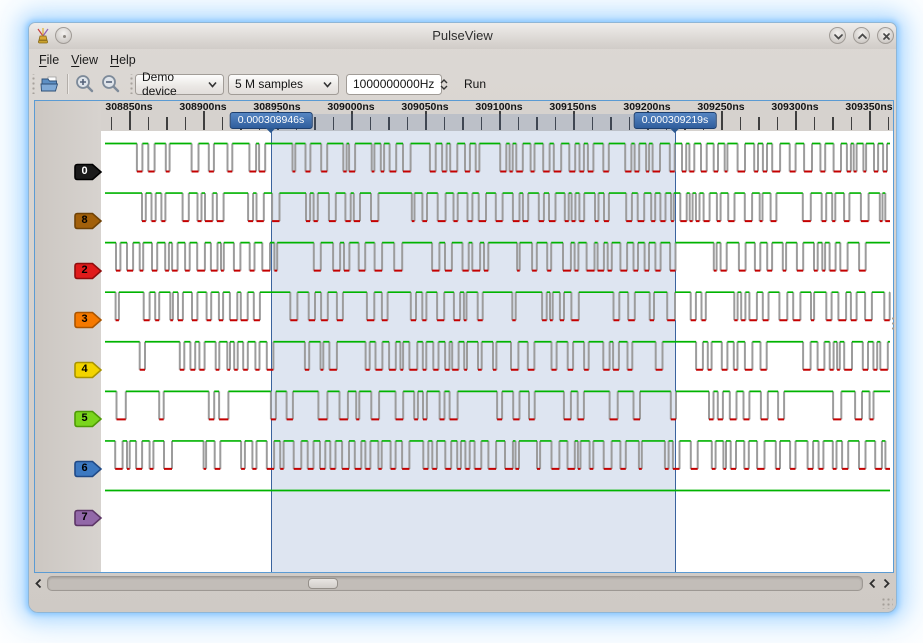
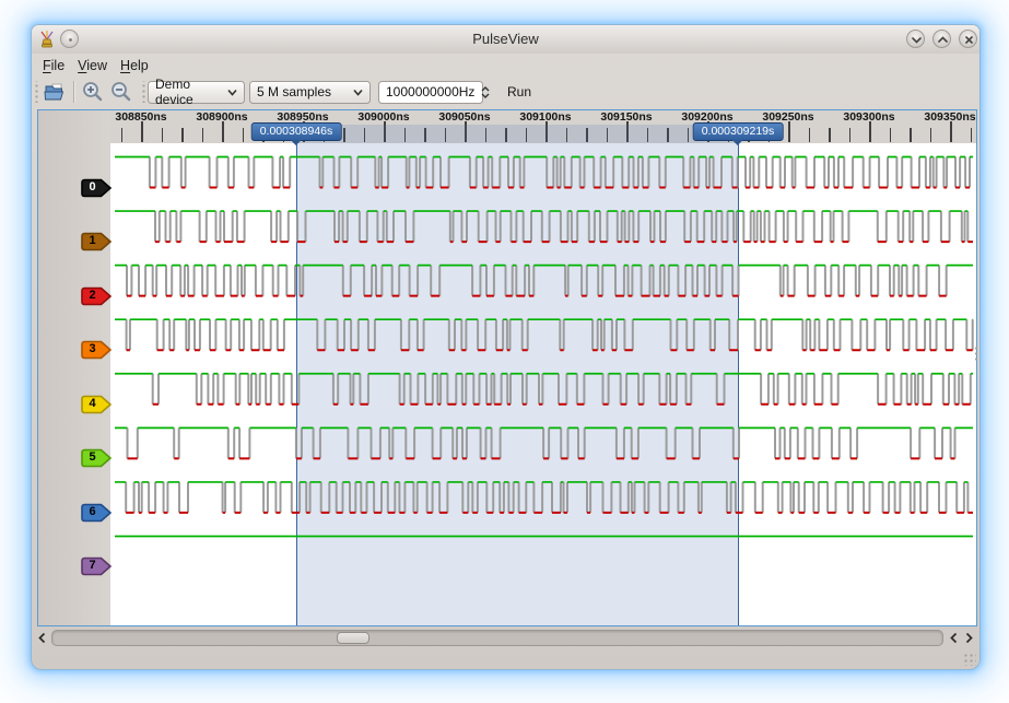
  PulseView
  File
  View
  Help
  Demo device
  5 M samples
  1000000000Hz
  Run
  308850ns
  308900ns
  308950ns
  309000ns
  309050ns
  309100ns
  309150ns
  309200ns
  309250ns
  309300ns
  309350ns
  0.000308946s
  0.000309219s
  0
- 8
+ 1
  2
  3
  4
  5
  6
  7
